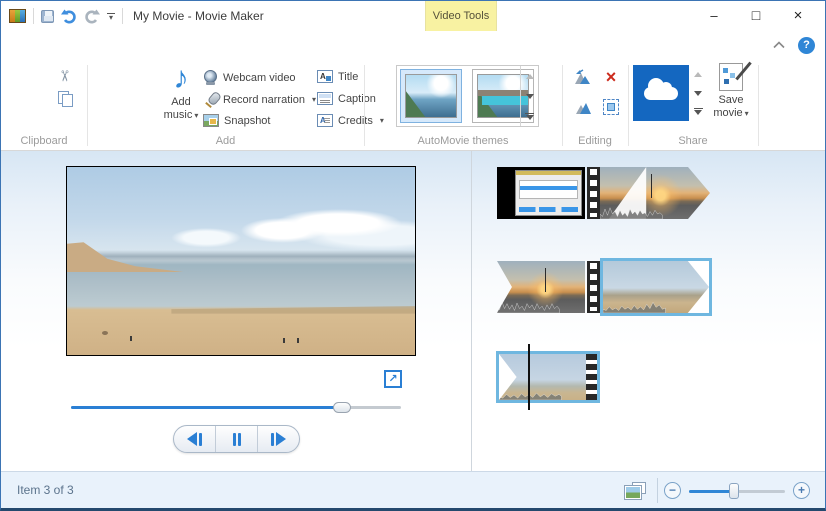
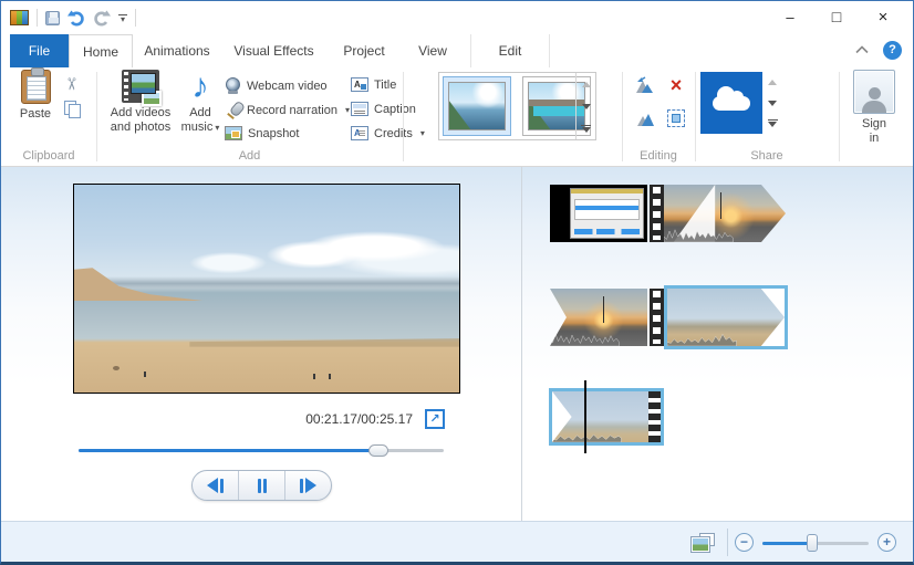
  ▾
- My Movie - Movie Maker
- Video Tools
  –
  □
  ×
+ File
+ Home
+ Animations
+ Visual Effects
+ Project
+ View
+ Edit
  ?
+ Paste
  Clipboard
+ Add videos and photos
  ♪
  Add
  music ▾
  Webcam video
  Record narration
  ▾
  Snapshot
  Title
  Caption
  Credts
  ▾
  Add
- AutoMovie themes
  ×
  Editing
- Save
- movie ▾
  Share
+ Sign
+ in
+ 00:21.17/00:25.17
  ↗
- Item 3 of 3
  −
  +
